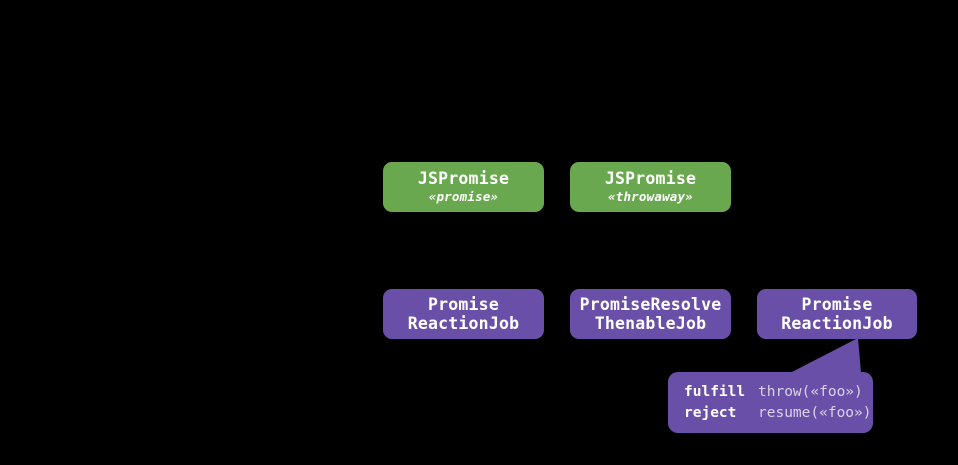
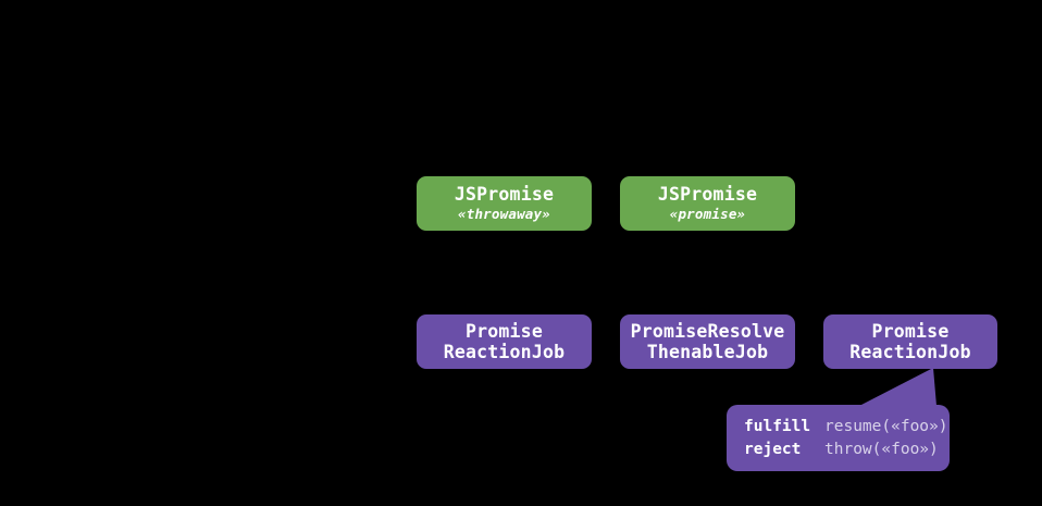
  JSPromise
- «promise»
+ «throwaway»
  JSPromise
- «throwaway»
+ «promise»
  Promise
  ReactionJob
  PromiseResolve
  ThenableJob
  Promise
  ReactionJob
  fulfill
- throw(«foo»)
+ resume(«foo»)
  reject
- resume(«foo»)
+ throw(«foo»)
